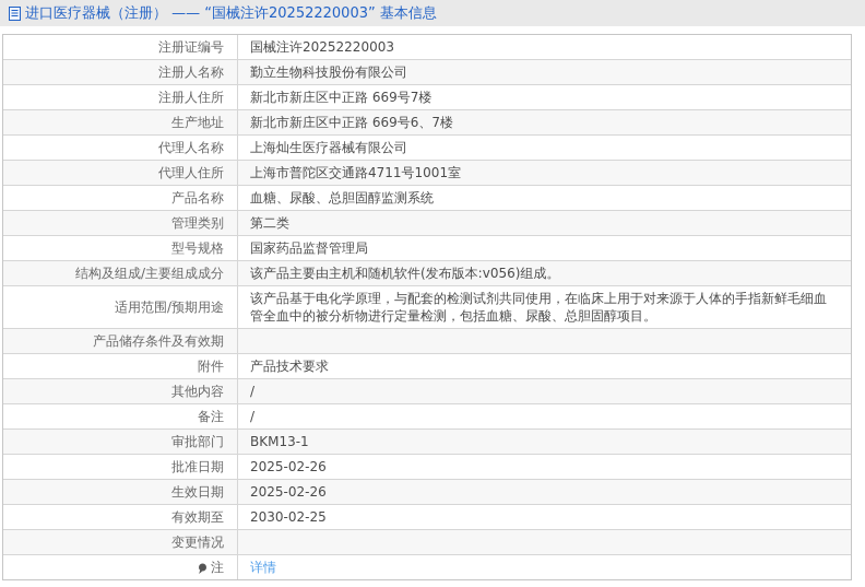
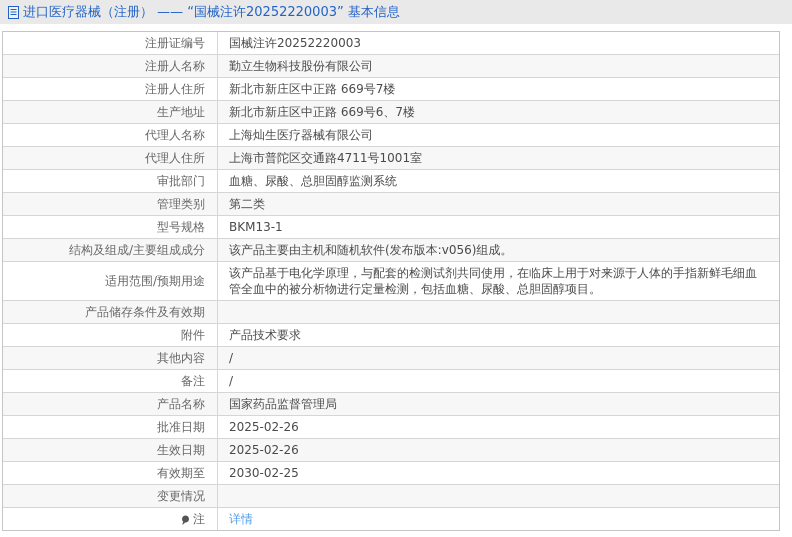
  进口医疗器械（注册） —— “国械注许20252220003” 基本信息
  注册证编号
  国械注许20252220003
  注册人名称
  勤立生物科技股份有限公司
  注册人住所
  新北市新庄区中正路 669号7楼
  生产地址
  新北市新庄区中正路 669号6、7楼
  代理人名称
  上海灿生医疗器械有限公司
  代理人住所
  上海市普陀区交通路4711号1001室
- 产品名称
+ 审批部门
  血糖、尿酸、总胆固醇监测系统
  管理类别
  第二类
  型号规格
- 国家药品监督管理局
+ BKM13-1
  结构及组成/主要组成成分
  该产品主要由主机和随机软件(发布版本:v056)组成。
  适用范围/预期用途
  该产品基于电化学原理，与配套的检测试剂共同使用，在临床上用于对来源于人体的手指新鲜毛细血管全血中的被分析物进行定量检测，包括血糖、尿酸、总胆固醇项目。
  产品储存条件及有效期
  附件
  产品技术要求
  其他内容
  /
  备注
  /
- 审批部门
+ 产品名称
- BKM13-1
+ 国家药品监督管理局
  批准日期
  2025-02-26
  生效日期
  2025-02-26
  有效期至
  2030-02-25
  变更情况
  注
  详情
